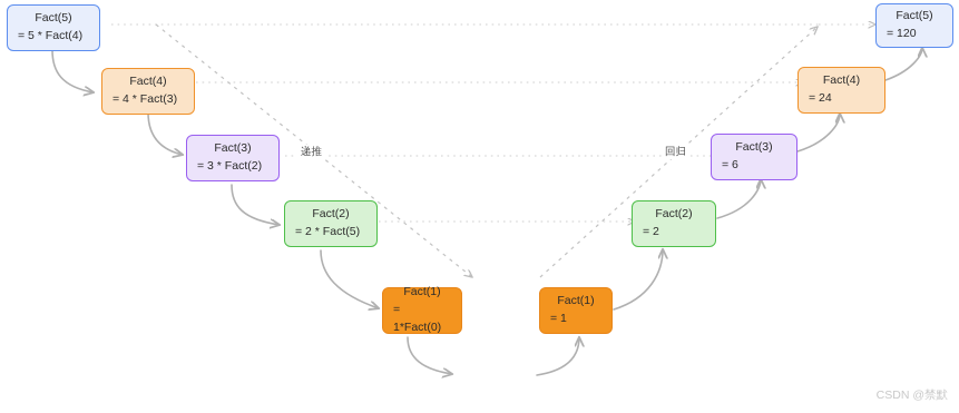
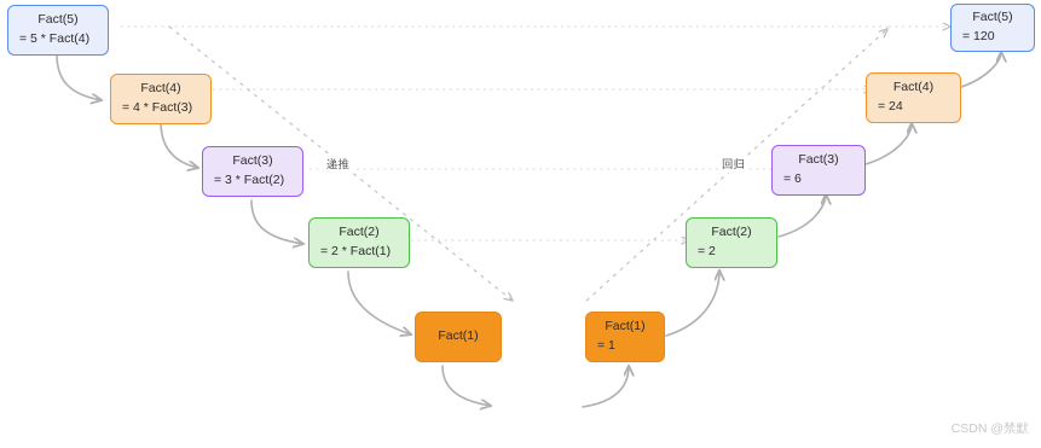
  Fact(5)
  = 5 * Fact(4)
  Fact(4)
  = 4 * Fact(3)
  Fact(3)
  = 3 * Fact(2)
  Fact(2)
- = 2 * Fact(5)
+ = 2 * Fact(1)
  Fact(1)
- = 1*Fact(0)
  Fact(1)
  = 1
  Fact(2)
  = 2
  Fact(3)
  = 6
  Fact(4)
  = 24
  Fact(5)
  = 120
  递推
  回归
  CSDN @禁默
